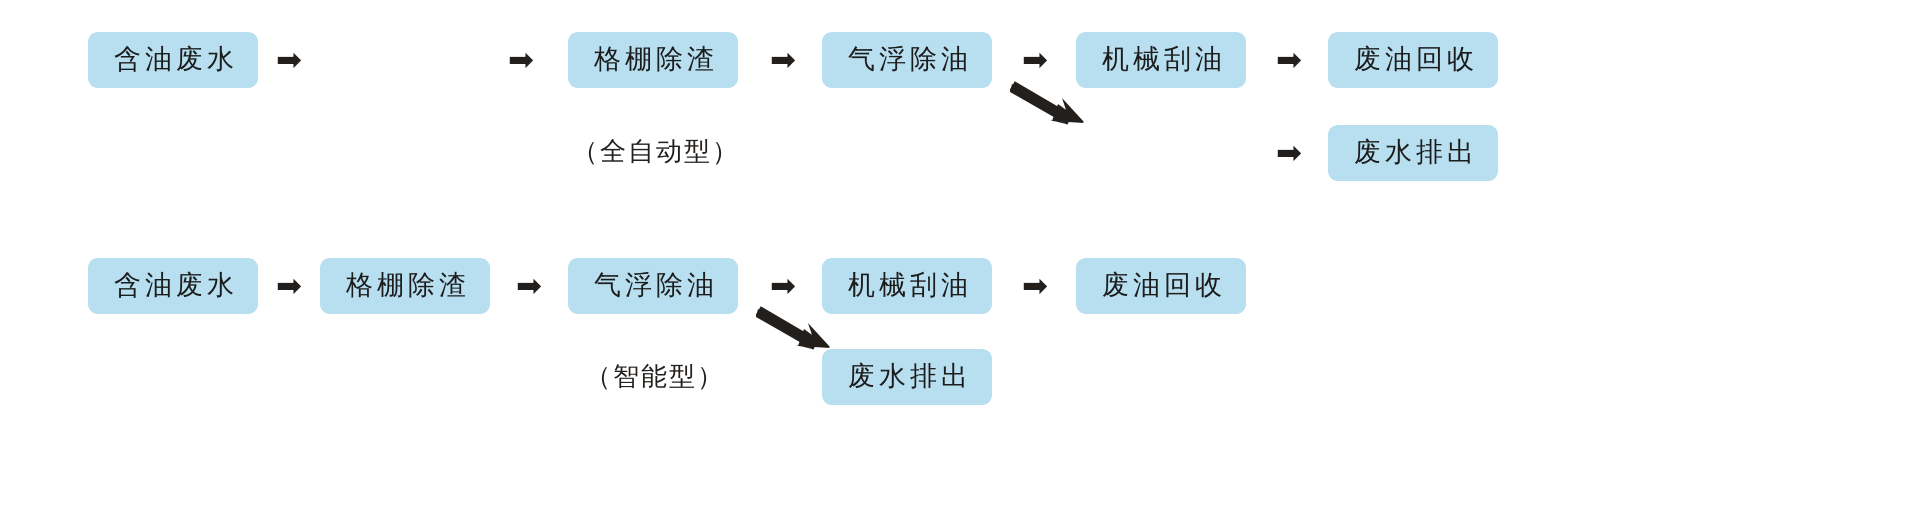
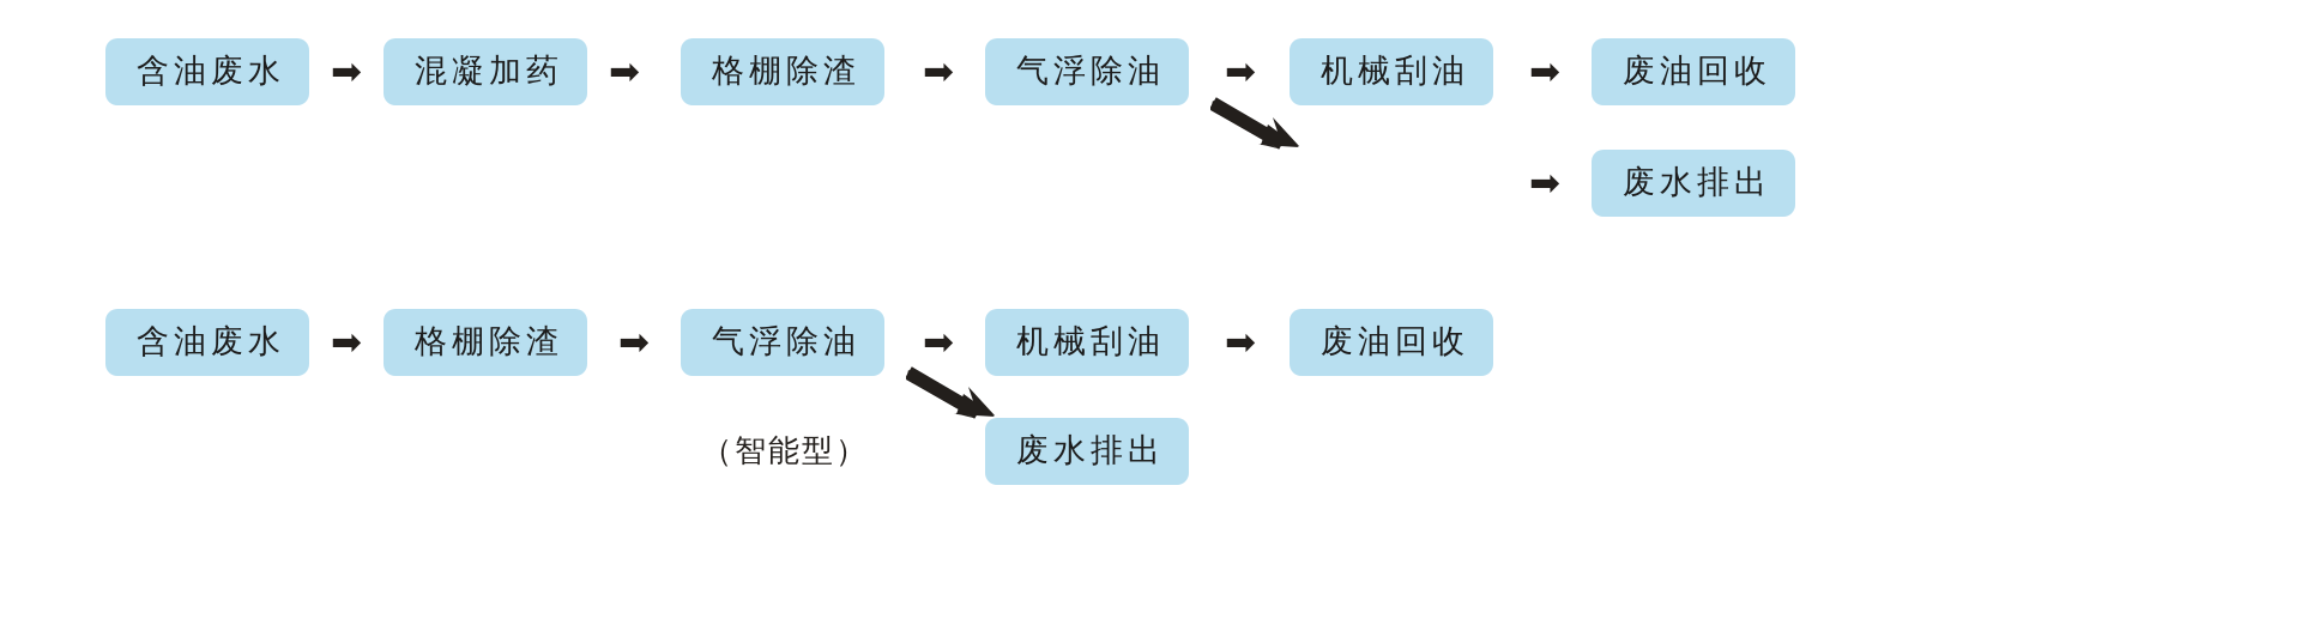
  含油废水
  ➡
+ 混凝加药
  ➡
  格棚除渣
  ➡
  气浮除油
  ➡
  机械刮油
  ➡
  废油回收
  ➡
  废水排出
- （全自动型）
  含油废水
  ➡
  格棚除渣
  ➡
  气浮除油
  ➡
  机械刮油
  ➡
  废油回收
  废水排出
  （智能型）
